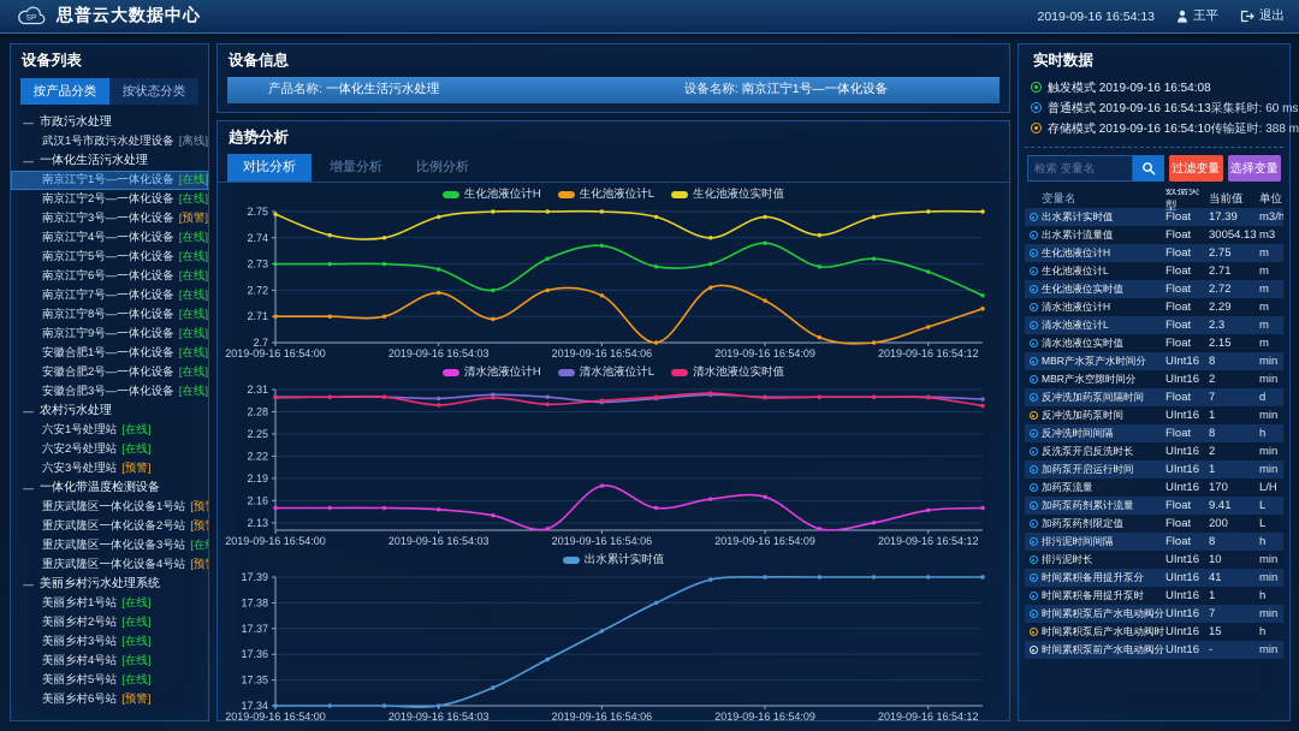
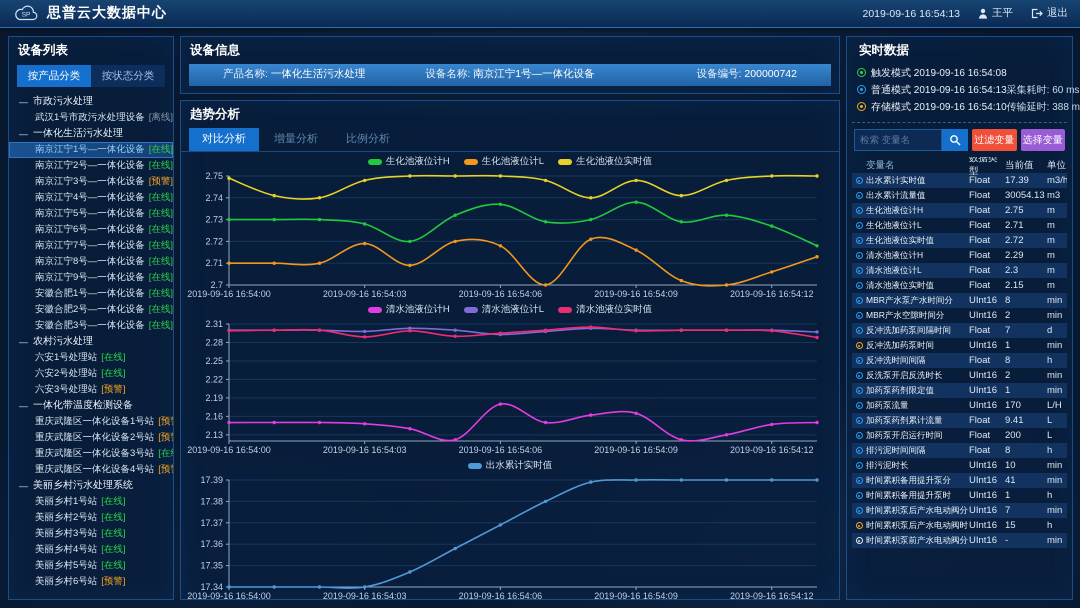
  思普云大数据中心
  2019-09-16 16:54:13
  王平
  退出
  设备列表
  按产品分类
  按状态分类
  —
  市政污水处理
  武汉1号市政污水处理设备 [离线]
  —
  一体化生活污水处理
  南京江宁1号—一体化设备 [在线]
  南京江宁2号—一体化设备 [在线]
  南京江宁3号—一体化设备 [预警]
  南京江宁4号—一体化设备 [在线]
  南京江宁5号—一体化设备 [在线]
  南京江宁6号—一体化设备 [在线]
  南京江宁7号—一体化设备 [在线]
  南京江宁8号—一体化设备 [在线]
  南京江宁9号—一体化设备 [在线]
  安徽合肥1号—一体化设备 [在线]
  安徽合肥2号—一体化设备 [在线]
  安徽合肥3号—一体化设备 [在线]
  —
  农村污水处理
  六安1号处理站 [在线]
  六安2号处理站 [在线]
  六安3号处理站 [预警]
  —
  一体化带温度检测设备
  重庆武隆区一体化设备1号站 [预
  重庆武隆区一体化设备2号站 [预
  重庆武隆区一体化设备3号站 [在
  重庆武隆区一体化设备4号站 [预
  —
  美丽乡村污水处理系统
  美丽乡村1号站 [在线]
  美丽乡村2号站 [在线]
  美丽乡村3号站 [在线]
  美丽乡村4号站 [在线]
  美丽乡村5号站 [在线]
  美丽乡村6号站 [预警]
  设备信息
  产品名称: 一体化生活污水处理
  设备名称: 南京江宁1号—一体化设备
+ 设备编号: 200000742
  趋势分析
  对比分析
  增量分析
  比例分析
  生化池液位计H
  生化池液位计L
  生化池液位实时值
  2.7
  2.71
  2.72
  2.73
  2.74
  2.75
  2019-09-16 16:54:00
  2019-09-16 16:54:03
  2019-09-16 16:54:06
  2019-09-16 16:54:09
  2019-09-16 16:54:12
  清水池液位计H
  清水池液位计L
  清水池液位实时值
  2.13
  2.16
  2.19
  2.22
  2.25
  2.28
  2.31
  2019-09-16 16:54:00
  2019-09-16 16:54:03
  2019-09-16 16:54:06
  2019-09-16 16:54:09
  2019-09-16 16:54:12
  出水累计实时值
  17.34
  17.35
  17.36
  17.37
  17.38
  17.39
  2019-09-16 16:54:00
  2019-09-16 16:54:03
  2019-09-16 16:54:06
  2019-09-16 16:54:09
  2019-09-16 16:54:12
  实时数据
  触发模式 2019-09-16 16:54:08
  普通模式 2019-09-16 16:54:13
  采集耗时: 60 ms
  存储模式 2019-09-16 16:54:10
  传输延时: 388 m
  检索 变量名
  过滤变量
  选择变量
  变量名
  数据类型
  当前值
  单位
  出水累计实时值
  Float
  17.39
  m3/h
  出水累计流量值
  Float
  30054.13
  m3
  生化池液位计H
  Float
  2.75
  m
  生化池液位计L
  Float
  2.71
  m
  生化池液位实时值
  Float
  2.72
  m
  清水池液位计H
  Float
  2.29
  m
  清水池液位计L
  Float
  2.3
  m
  清水池液位实时值
  Float
  2.15
  m
  MBR产水泵产水时间分
  UInt16
  8
  min
  MBR产水空隙时间分
  UInt16
  2
  min
  反冲洗加药泵间隔时间
  Float
  7
  d
  反冲洗加药泵时间
  UInt16
  1
  min
  反冲洗时间间隔
  Float
  8
  h
  反洗泵开启反洗时长
  UInt16
  2
  min
- 加药泵开启运行时间
+ 加药泵药剂限定值
  UInt16
  1
  min
  加药泵流量
  UInt16
  170
  L/H
  加药泵药剂累计流量
  Float
  9.41
  L
- 加药泵药剂限定值
+ 加药泵开启运行时间
  Float
  200
  L
  排污泥时间间隔
  Float
  8
  h
  排污泥时长
  UInt16
  10
  min
  时间累积备用提升泵分
  UInt16
  41
  min
  时间累积备用提升泵时
  UInt16
  1
  h
  时间累积泵后产水电动阀分
  UInt16
  7
  min
  时间累积泵后产水电动阀时
  UInt16
  15
  h
  时间累积泵前产水电动阀分
  UInt16
  -
  min
